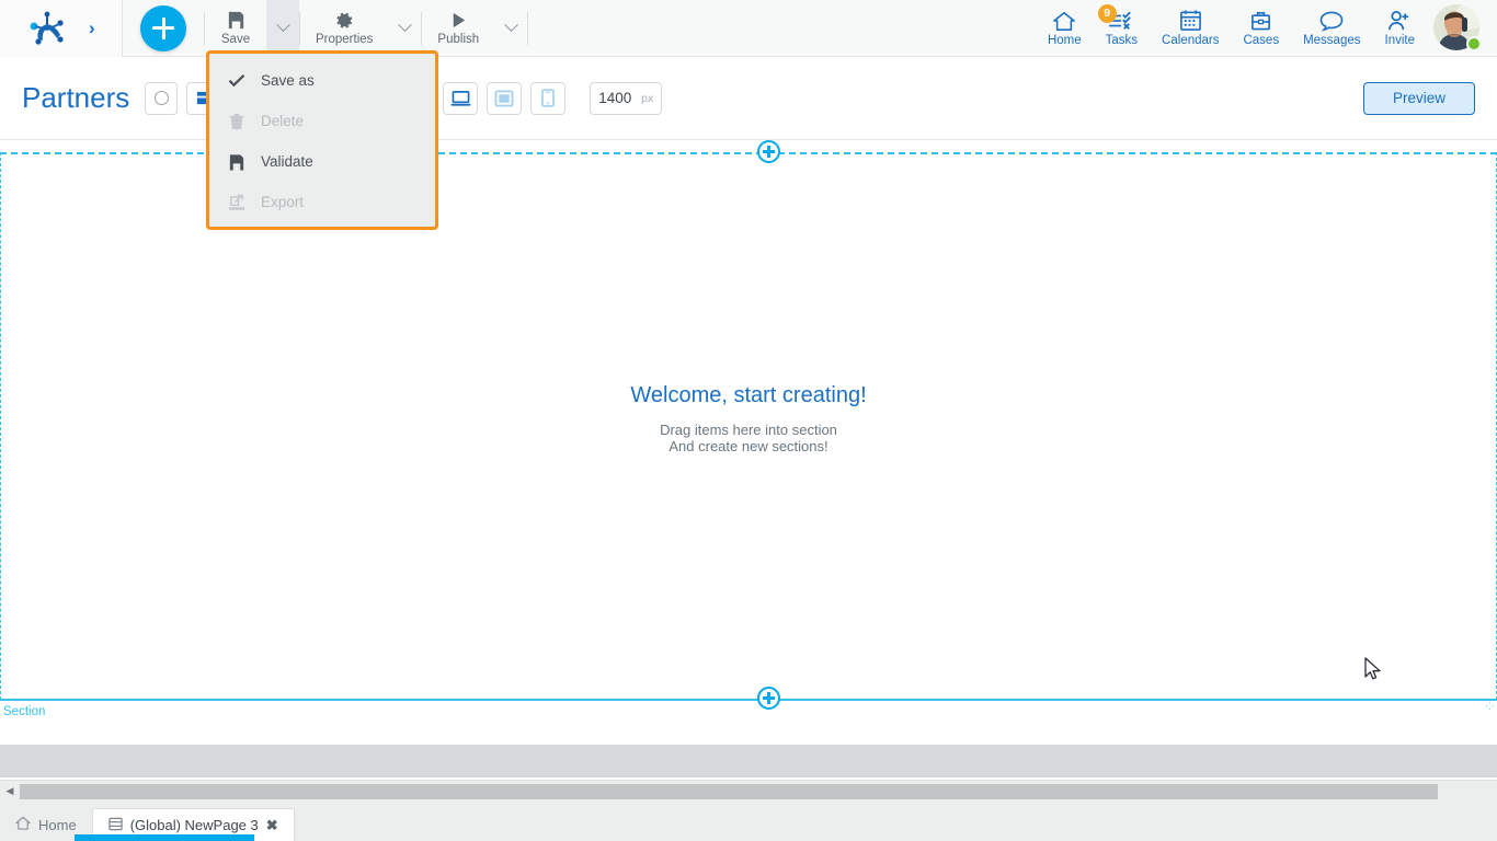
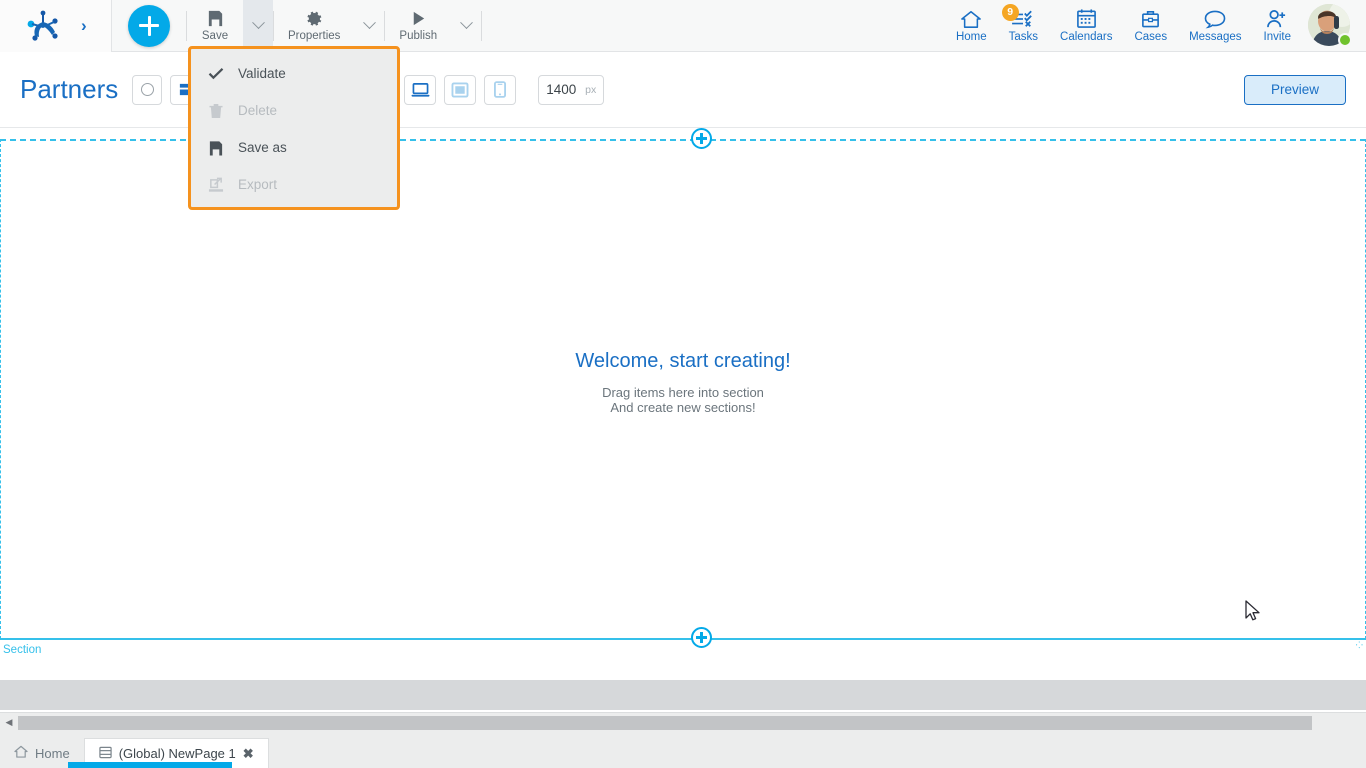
  ›
  Save
  Properties
  Publish
  Home
  9
  Tasks
  Calendars
  Cases
  Messages
  Invite
  Partners
  1400
  px
  Preview
  Welcome, start creating!
  Drag items here into section
  And create new sections!
  Section
  ⁘
  ◀
  Home
- (Global) NewPage 3
+ (Global) NewPage 1
  ✖
- Save as
+ Validate
  Delete
- Validate
+ Save as
  Export
